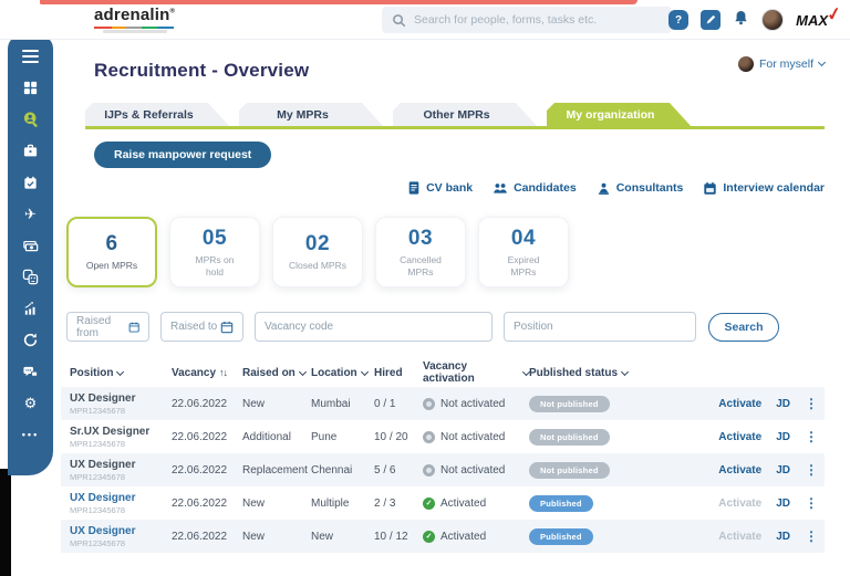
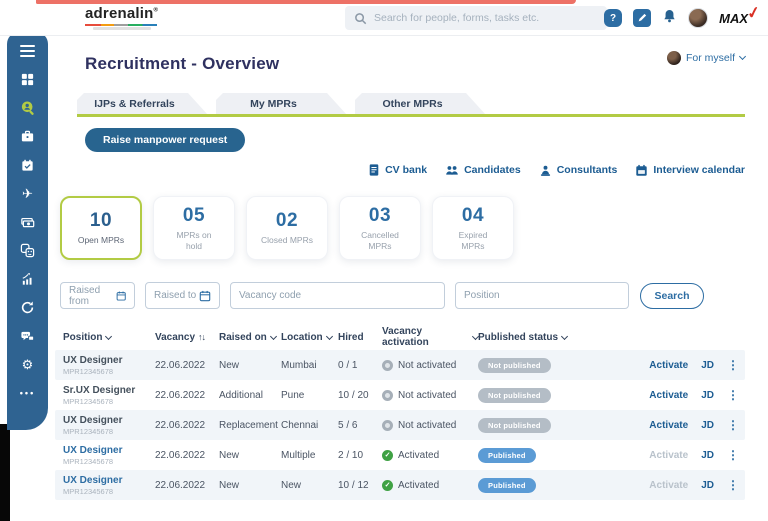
  adrenalin
  Search for people, forms, tasks etc.
  ?
  MAX
  ✈
  ⚙
  •••
  Recruitment - Overview
  For myself
  IJPs & Referrals
  My MPRs
  Other MPRs
- My organization
  Raise manpower request
  CV bank
  Candidates
  Consultants
  Interview calendar
- 6
+ 10
  Open MPRs
  05
  MPRs on hold
  02
  Closed MPRs
  03
  Cancelled MPRs
  04
  Expired MPRs
  Raised from
  Raised to
  Vacancy code
  Position
  Search
  Position
  Vacancy
  ↑↓
  Raised on
  Location
  Hired
  Vacancy activation
  Published status
  UX Designer
  MPR12345678
  22.06.2022
  New
  Mumbai
  0 / 1
  Not activated
  Not published
  Activate
  JD
  ⋮
  Sr.UX Designer
  MPR12345678
  22.06.2022
  Additional
  Pune
  10 / 20
  Not activated
  Not published
  Activate
  JD
  ⋮
  UX Designer
  MPR12345678
  22.06.2022
  Replacement
  Chennai
  5 / 6
  Not activated
  Not published
  Activate
  JD
  ⋮
  UX Designer
  MPR12345678
  22.06.2022
  New
  Multiple
- 2 / 3
+ 2 / 10
  Activated
  Published
  Activate
  JD
  ⋮
  UX Designer
  MPR12345678
  22.06.2022
  New
  New
  10 / 12
  Activated
  Published
  Activate
  JD
  ⋮
